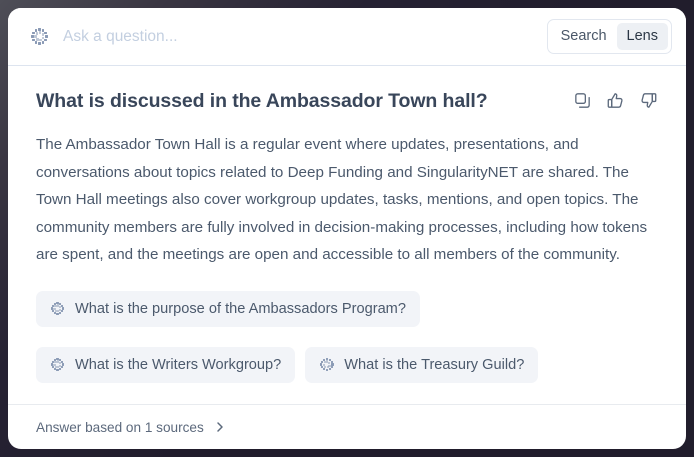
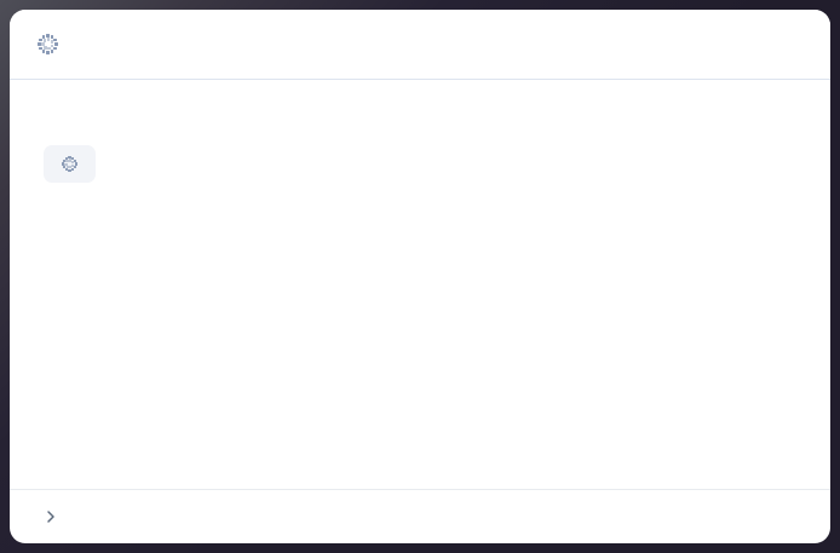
- Ask a question...
- Search
- Lens
- What is discussed in the Ambassador Town hall?
- The Ambassador Town Hall is a regular event where updates, presentations, and conversations about topics related to Deep Funding and SingularityNET are shared. The Town Hall meetings also cover workgroup updates, tasks, mentions, and open topics. The community members are fully involved in decision-making processes, including how tokens are spent, and the meetings are open and accessible to all members of the community.
- What is the purpose of the Ambassadors Program?
- What is the Writers Workgroup?
- What is the Treasury Guild?
- Answer based on 1 sources
